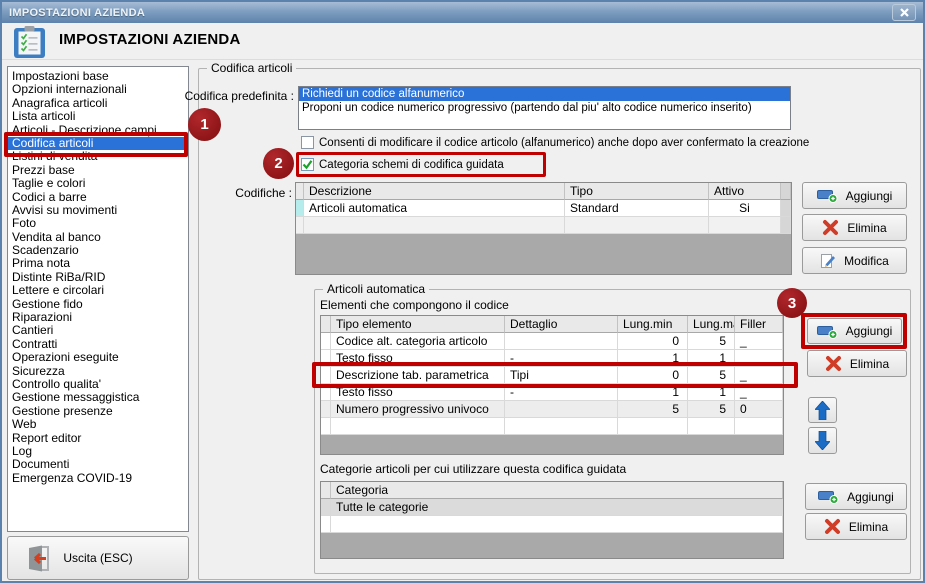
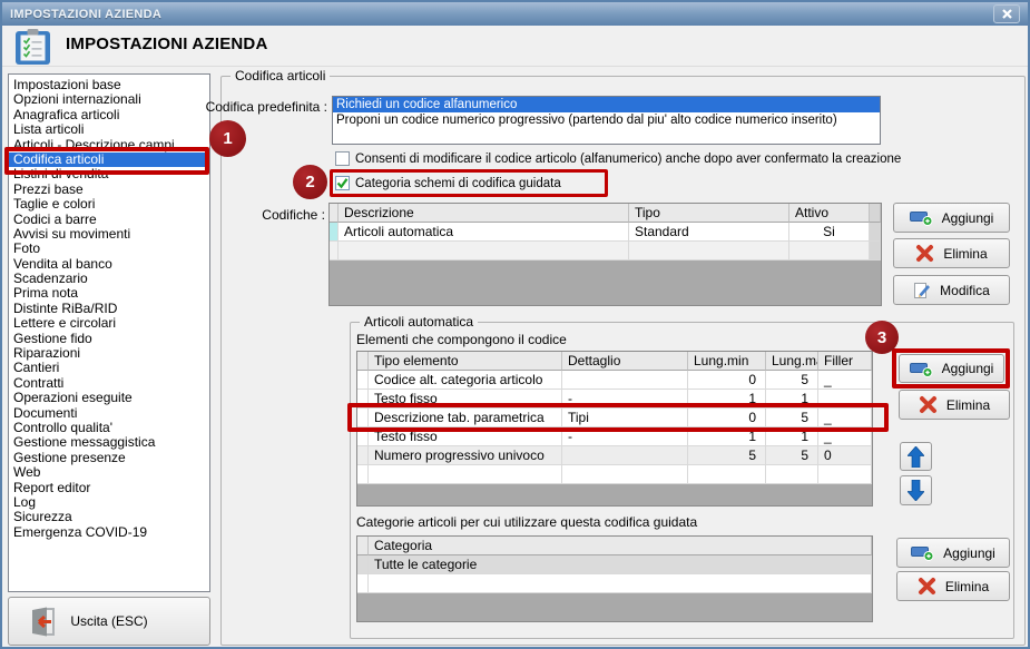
  IMPOSTAZIONI AZIENDA
  IMPOSTAZIONI AZIENDA
  Impostazioni base
  Opzioni internazionali
  Anagrafica articoli
  Lista articoli
  Articoli - Descrizione campi
  Codifica articoli
  Listini di vendita
  Prezzi base
  Taglie e colori
  Codici a barre
  Avvisi su movimenti
  Foto
  Vendita al banco
  Scadenzario
  Prima nota
  Distinte RiBa/RID
  Lettere e circolari
  Gestione fido
  Riparazioni
  Cantieri
  Contratti
  Operazioni eseguite
- Sicurezza
+ Documenti
  Controllo qualita'
  Gestione messaggistica
  Gestione presenze
  Web
  Report editor
  Log
- Documenti
+ Sicurezza
  Emergenza COVID-19
  Uscita (ESC)
  Codifica articoli
  Codifica predefinita :
  Richiedi un codice alfanumerico
  Proponi un codice numerico progressivo (partendo dal piu' alto codice numerico inserito)
  Consenti di modificare il codice articolo (alfanumerico) anche dopo aver confermato la creazione
  Categoria schemi di codifica guidata
  Codifiche :
  Descrizione
  Tipo
  Attivo
  Articoli automatica
  Standard
  Si
  Aggiungi
  Elimina
  Modifica
  Articoli automatica
  Elementi che compongono il codice
  Tipo elemento
  Dettaglio
  Lung.min
  Lung.m
  Filler
  Codice alt. categoria articolo
  0
  5
  _
  Testo fisso
  -
  1
  1
  Descrizione tab. parametrica
  Tipi
  0
  5
  _
  Testo fisso
  -
  1
  1
  _
  Numero progressivo univoco
  5
  5
  0
  Aggiungi
  Elimina
  Categorie articoli per cui utilizzare questa codifica guidata
  Categoria
  Tutte le categorie
  Aggiungi
  Elimina
  1
  2
  3
